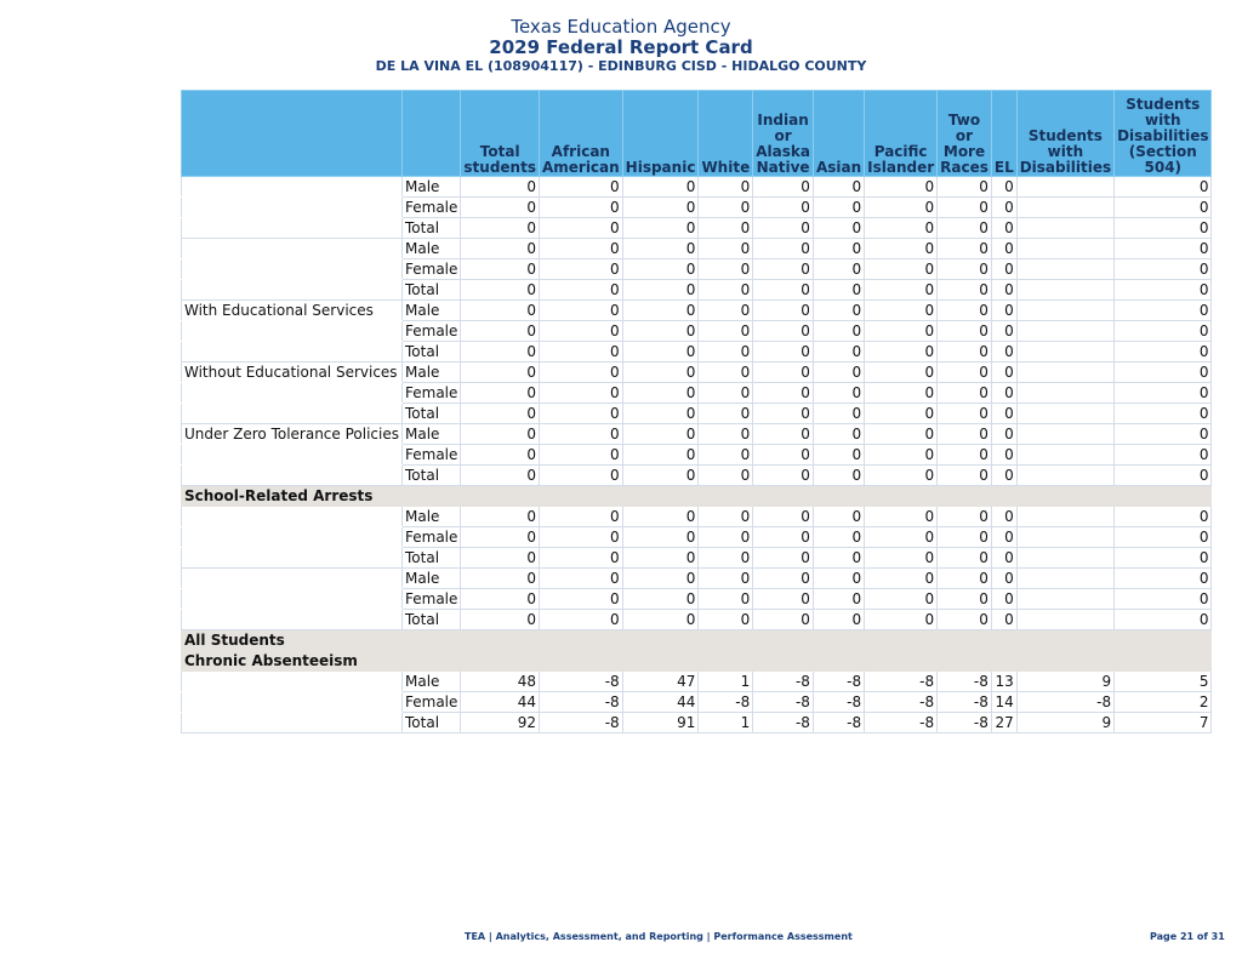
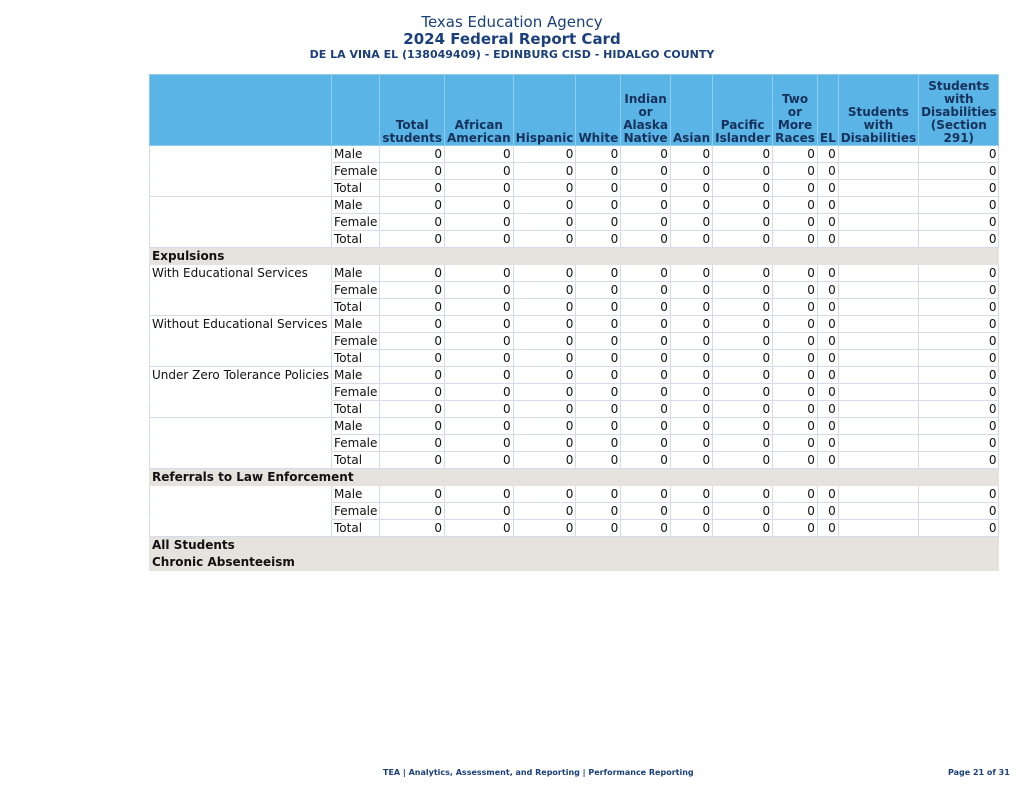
  Texas Education Agency
- 2029 Federal Report Card
+ 2024 Federal Report Card
- DE LA VINA EL (108904117) - EDINBURG CISD - HIDALGO COUNTY
+ DE LA VINA EL (138049409) - EDINBURG CISD - HIDALGO COUNTY
- 		Total students	African American	Hispanic	White	Indian or Alaska Native	Asian	Pacific Islander	Two or More Races	EL	Students with Disabilities	Students with Disabilities (Section 504)
+ 		Total students	African American	Hispanic	White	Indian or Alaska Native	Asian	Pacific Islander	Two or More Races	EL	Students with Disabilities	Students with Disabilities (Section 291)
  	Male	0	0	0	0	0	0	0	0	0		0
  	Female	0	0	0	0	0	0	0	0	0		0
  	Total	0	0	0	0	0	0	0	0	0		0
  	Male	0	0	0	0	0	0	0	0	0		0
  	Female	0	0	0	0	0	0	0	0	0		0
  	Total	0	0	0	0	0	0	0	0	0		0
+ Expulsions
  With Educational Services	Male	0	0	0	0	0	0	0	0	0		0
  	Female	0	0	0	0	0	0	0	0	0		0
  	Total	0	0	0	0	0	0	0	0	0		0
  Without Educational Services	Male	0	0	0	0	0	0	0	0	0		0
  	Female	0	0	0	0	0	0	0	0	0		0
  	Total	0	0	0	0	0	0	0	0	0		0
  Under Zero Tolerance Policies	Male	0	0	0	0	0	0	0	0	0		0
  	Female	0	0	0	0	0	0	0	0	0		0
  	Total	0	0	0	0	0	0	0	0	0		0
- School-Related Arrests
  	Male	0	0	0	0	0	0	0	0	0		0
  	Female	0	0	0	0	0	0	0	0	0		0
  	Total	0	0	0	0	0	0	0	0	0		0
+ Referrals to Law Enforcement
  	Male	0	0	0	0	0	0	0	0	0		0
  	Female	0	0	0	0	0	0	0	0	0		0
  	Total	0	0	0	0	0	0	0	0	0		0
  All Students
  Chronic Absenteeism
- 	Male	48	-8	47	1	-8	-8	-8	-8	13	9	5
- 	Female	44	-8	44	-8	-8	-8	-8	-8	14	-8	2
- 	Total	92	-8	91	1	-8	-8	-8	-8	27	9	7
- TEA | Analytics, Assessment, and Reporting | Performance Assessment
+ TEA | Analytics, Assessment, and Reporting | Performance Reporting
  Page 21 of 31
